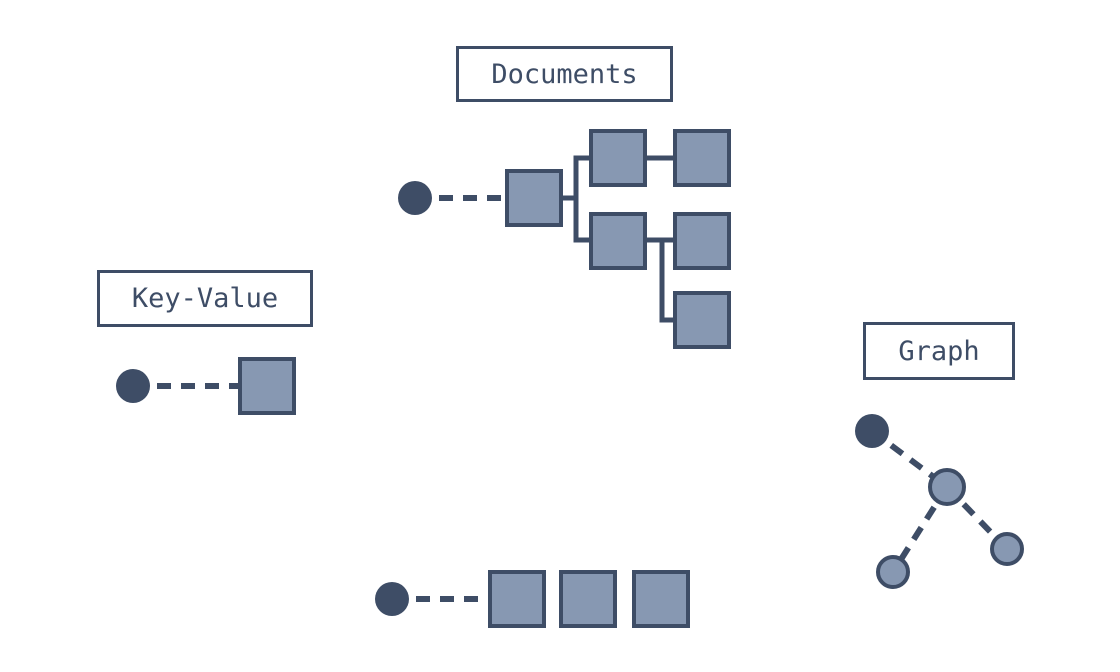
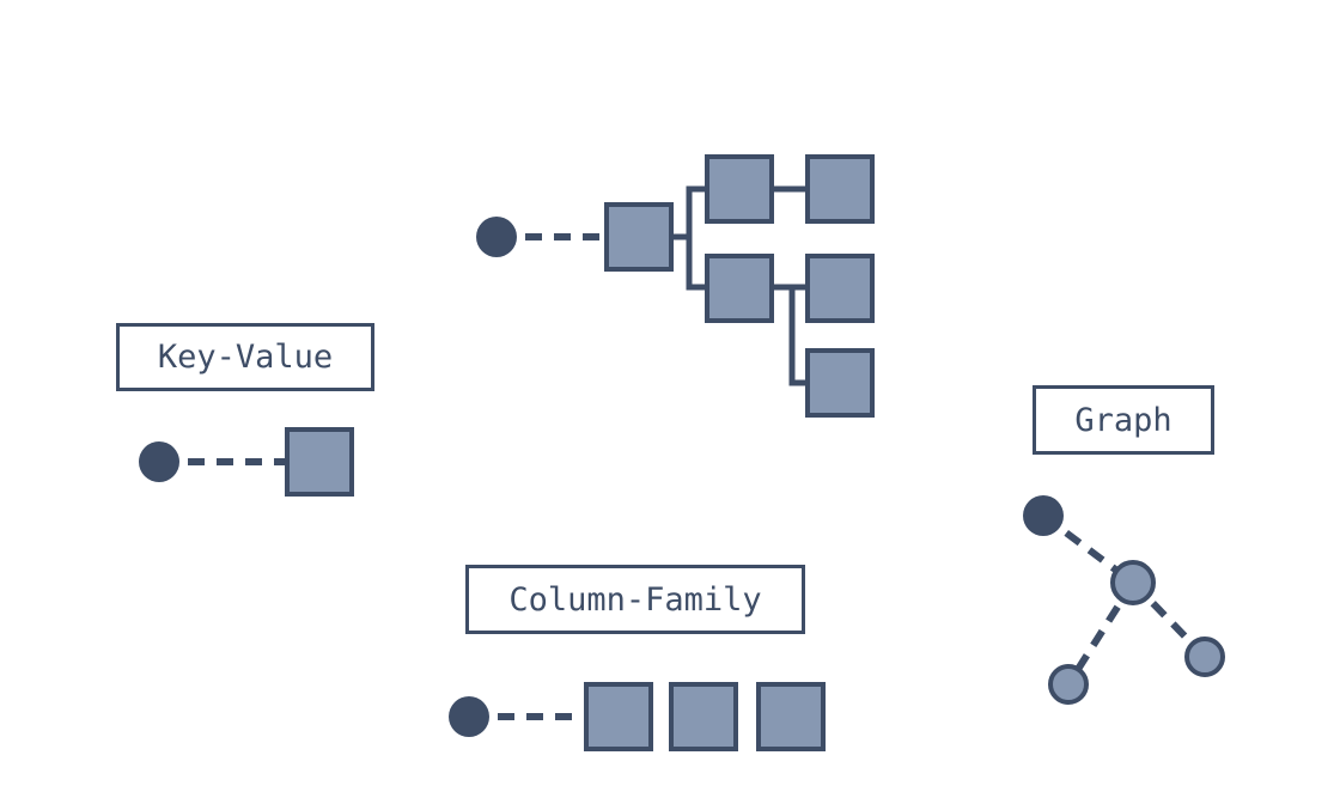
- Documents
  Key-Value
+ Column-Family
  Graph
